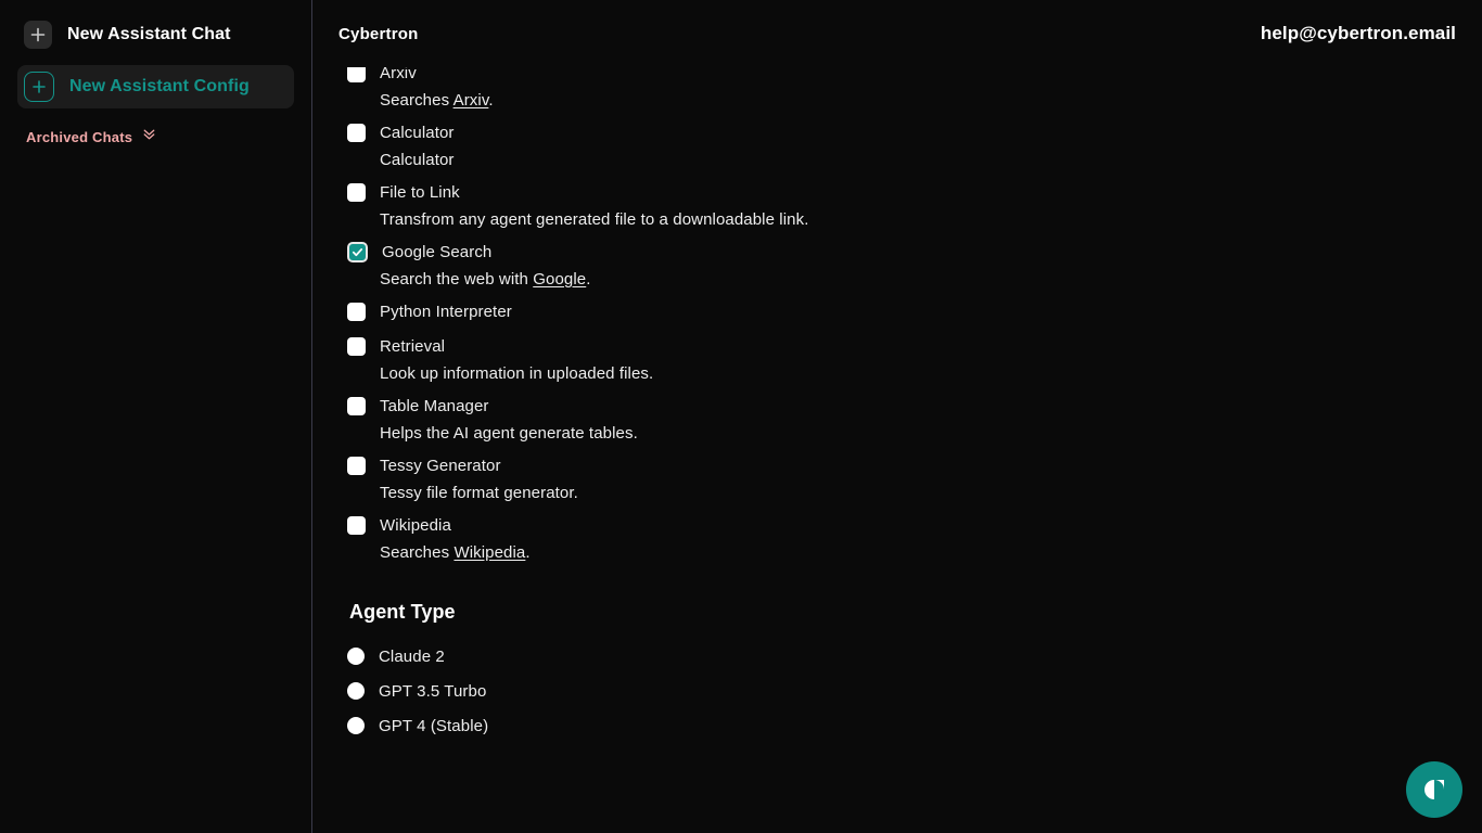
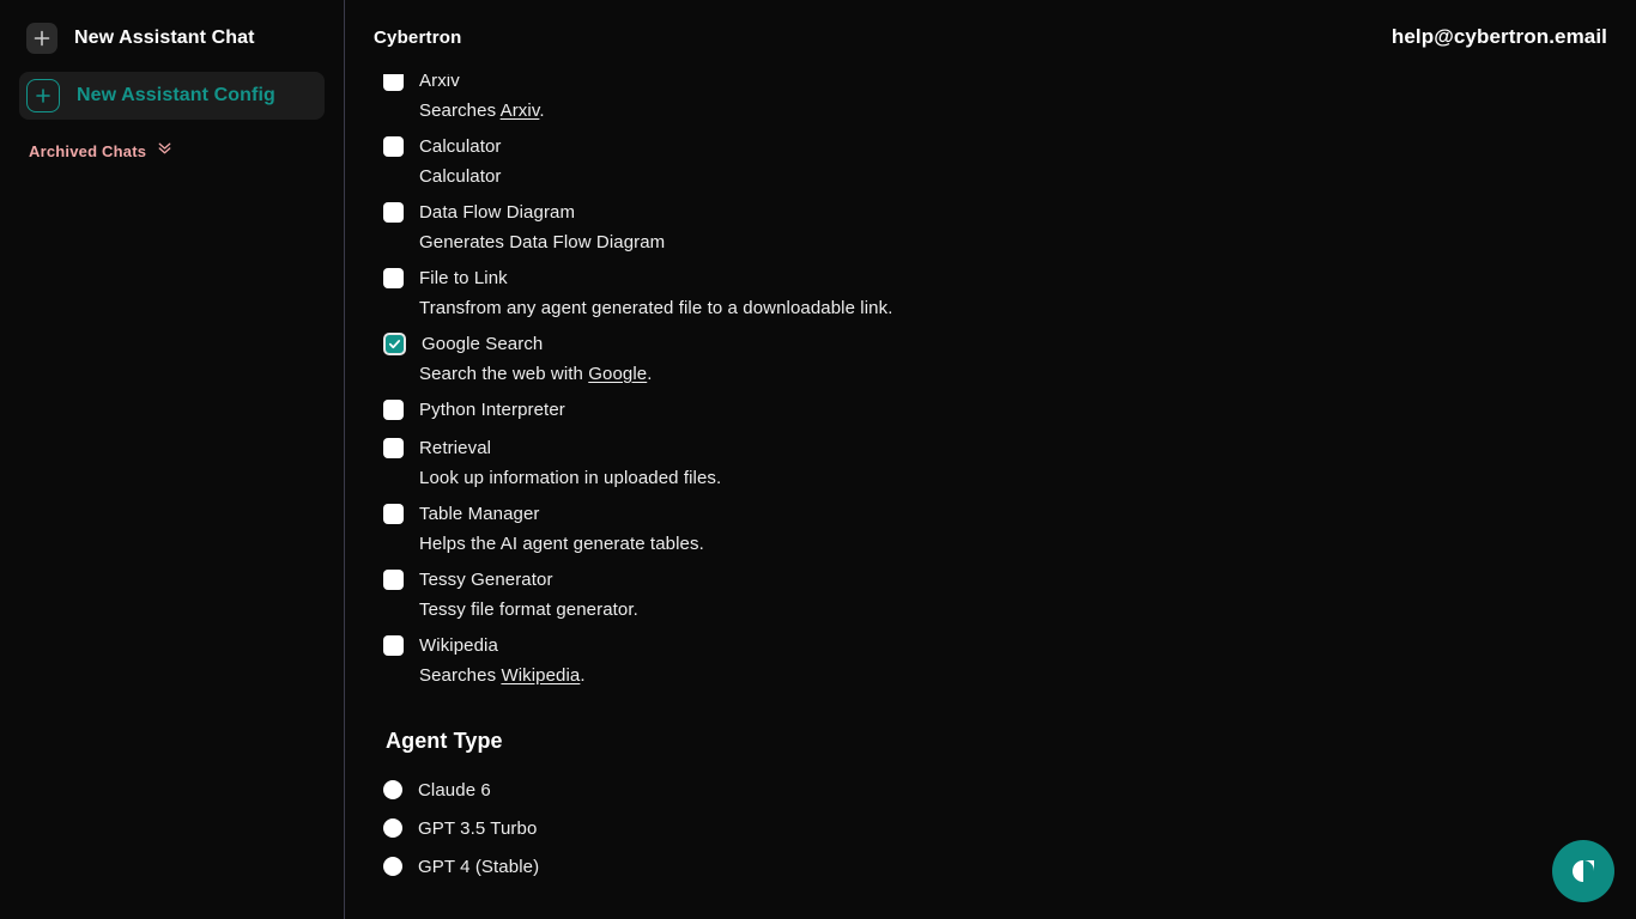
  New Assistant Chat
  New Assistant Config
  Archived Chats
  Cybertron
  help@cybertron.email
  Arxiv
  Searches Arxiv.
  Calculator
  Calculator
+ Data Flow Diagram
+ Generates Data Flow Diagram
  File to Link
  Transfrom any agent generated file to a downloadable link.
  Google Search
  Search the web with Google.
  Python Interpreter
  Retrieval
  Look up information in uploaded files.
  Table Manager
  Helps the AI agent generate tables.
  Tessy Generator
  Tessy file format generator.
  Wikipedia
  Searches Wikipedia.
  Agent Type
- Claude 2
+ Claude 6
  GPT 3.5 Turbo
  GPT 4 (Stable)
